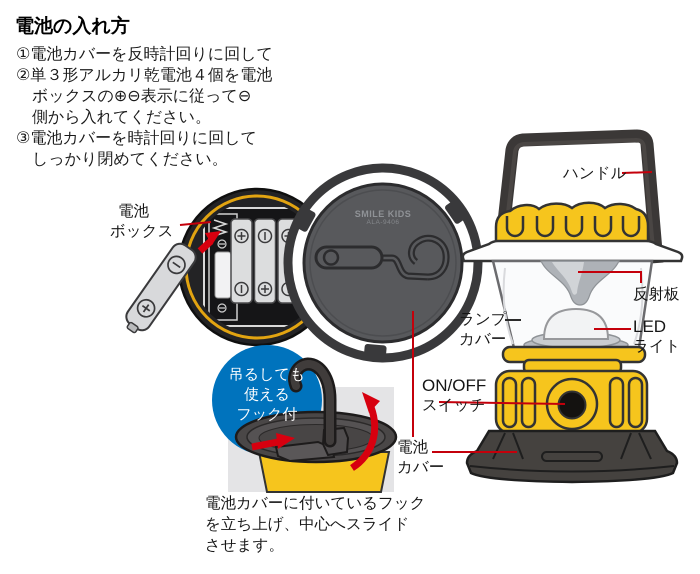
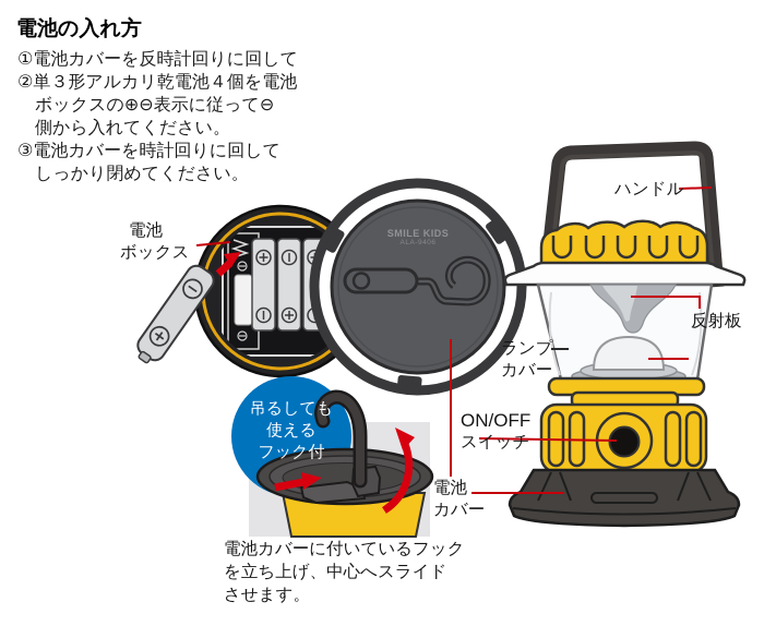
  電池の入れ方
  ①電池カバーを反時計回りに回して
  ②単３形アルカリ乾電池４個を電池
  ボックスの⊕⊖表示に従って⊖
  側から入れてください。
  ③電池カバーを時計回りに回して
  しっかり閉めてください。
  電池
  ボックス
  ハンドル
  反射板
  ランプ
  カバー
- LED
- ライト
  ON/OFF
  スイッチ
  電池
  カバー
  吊るしても
  使える
  フック付
  電池カバーに付いているフック
  を立ち上げ、中心へスライド
  させます。
  SMILE KIDS
